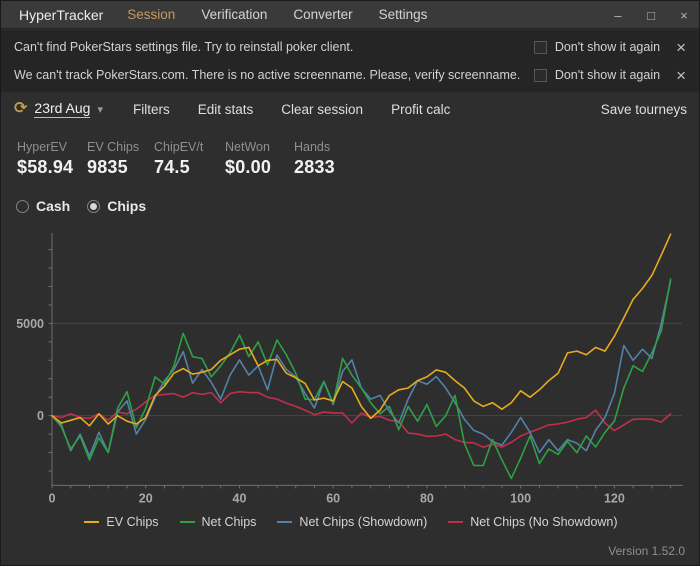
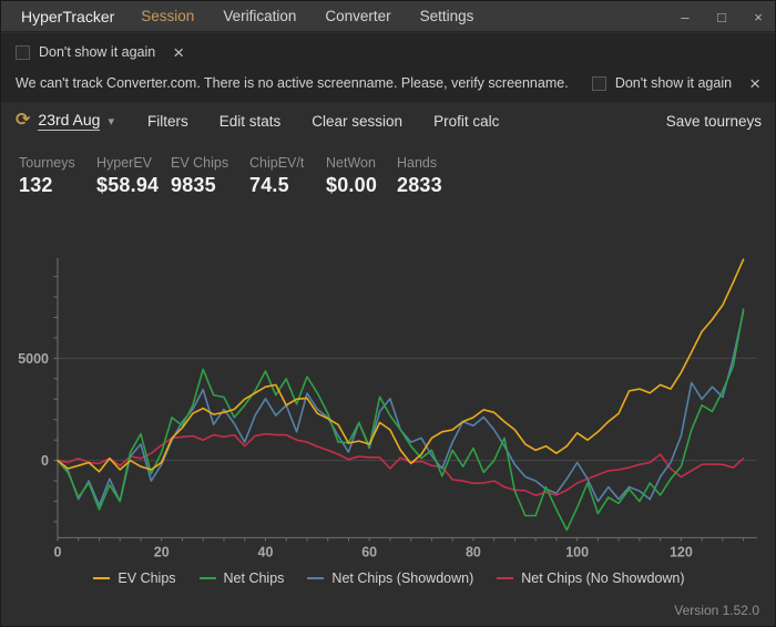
  HyperTracker
  Session
  Verification
  Converter
  Settings
  –
  □
  ×
- Can't find PokerStars settings file. Try to reinstall poker client.
  Don't show it again
  ×
- We can't track PokerStars.com. There is no active screenname. Please, verify screenname.
+ We can't track Converter.com. There is no active screenname. Please, verify screenname.
  Don't show it again
  ×
  ⟳
  23rd Aug
  ▾
  Filters
  Edit stats
  Clear session
  Profit calc
  Save tourneys
+ Tourneys
+ 132
  HyperEV
  $58.94
  EV Chips
  9835
  ChipEV/t
  74.5
  NetWon
  $0.00
  Hands
  2833
- Cash
- Chips
  0
  5000
  0
  20
  40
  60
  80
  100
  120
  EV Chips
  Net Chips
  Net Chips (Showdown)
  Net Chips (No Showdown)
  Version 1.52.0
